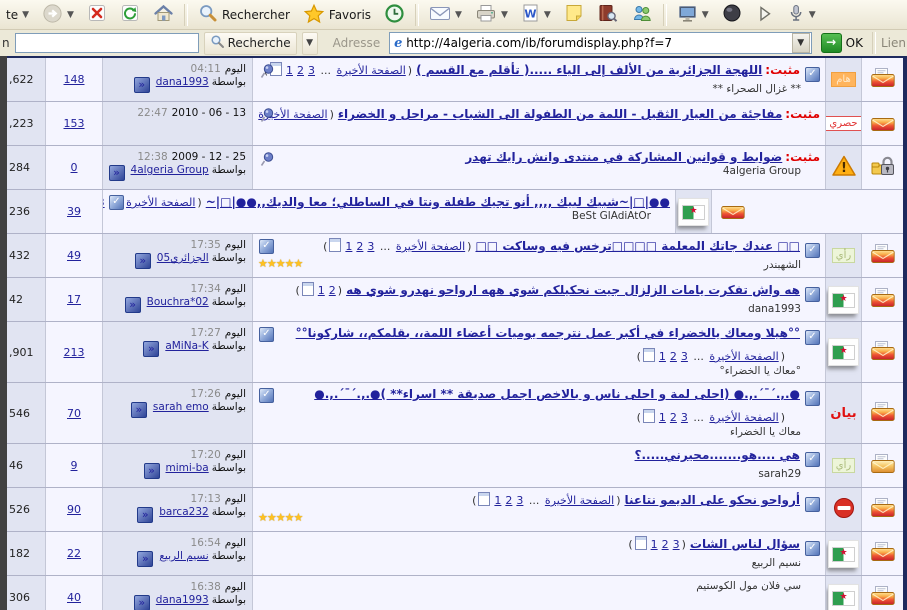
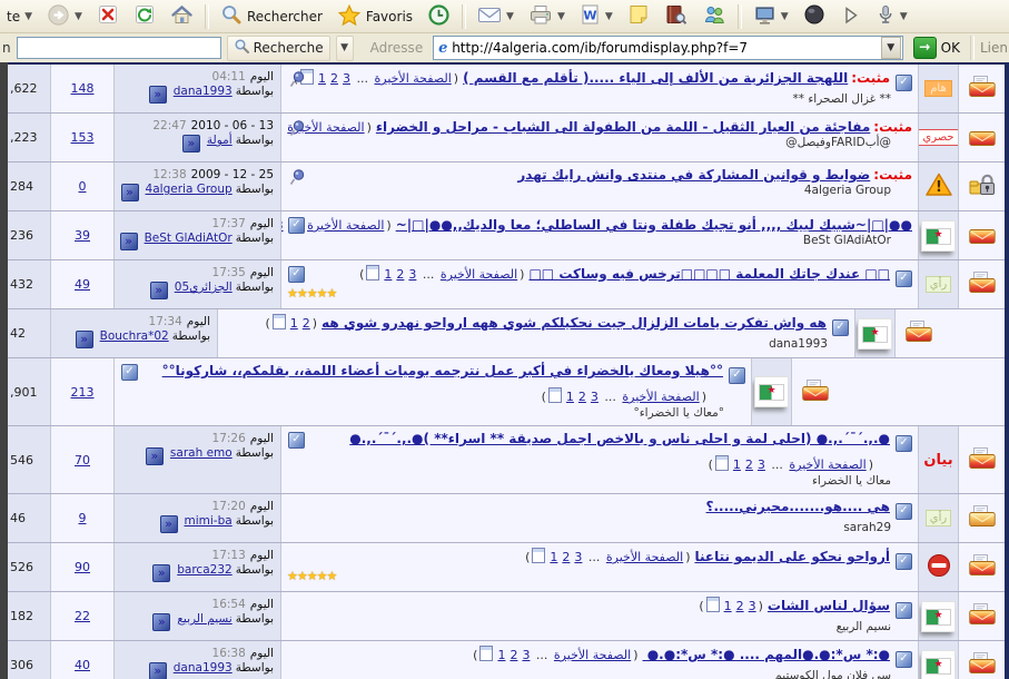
  te
  ▼
  ▼
  Rechercher
  Favoris
  ▼
  ▼
  W
  ▼
  ▼
  ▼
  n
  Recherche
  ▼
  Adresse
  e
  http://4algeria.com/ib/forumdisplay.php?f=7
  ▼
  →
  OK
  Lien
  ,622
  148
  اليوم04:11
  بواسطةdana1993«
  ✓مثبت:اللهجة الجزائرية من الألف إلى الياء .....( تأقلم مع القسم )1 2 3 ... الصفحة الأخيرة )
  ** غزال الصحراء **
  هام
  ,223
  153
  2010 - 06 - 1322:47
+ بواسطةأمولة«
  مثبت:مفاجئة من العيار الثقيل - اللمة من الطفولة الى الشباب - مراحل و الخضراء الصفحة الأخة )
+ @أبFARIDوفيصل@
  حصري
  284
  0
  2009 - 12 - 2512:38
  بواسطة4algeria Group«
  مثبت:ضوابط و قوانين المشاركة في منتدى وانش رايك تهدر
  4algeria Group
  !
  236
  39
+ اليوم17:37
+ بواسطةBeSt GlAdiAtOr«
  ✓
  ●●|□|~شبيك لبيك ,,,, أنو تجيك طفلة ونتا في الساطلي؛ معا والديك,,●●|□|~ الصفحة الأخيرة )
  BeSt GlAdiAtOr
  ★
  432
  49
  اليوم17:35
  بواسطةالجزائري05«
  ✓
  ★★★★★
  ✓□□ عندك جاتك المعلمة □□□□ترخس فيه وساكت □□( 1 2 3 ... الصفحة الأخيرة )
- الشهبندر
  رأي
  42
- 17
  اليوم17:34
  بواسطةBouchra*02«
  ✓هه واش تفكرت يامات الزلزال جيت نحكيلكم شوي ههه ارواحو نهدرو شوي هه( 1 2 )
  dana1993
  ★
  ,901
  213
- اليوم17:27
- بواسطةaMiNa-K«
  ✓
  ✓°°هيلا ومعاك يالخضراء في أكبر عمل نترجمه يوميات أعضاء اللمة،، بقلمكم،، شاركونا°°
  ( 1 2 3 ... الصفحة الأخيرة )
  °معاك يا الخضراء°
  ★
  546
  70
  اليوم17:26
  بواسطةsarah emo«
  ✓
  ✓●.,.´¯´.,.● (احلى لمة و احلى ناس و بالاخص اجمل صديقة ** اسراء** )●.,.´¯´.,.●
  ( 1 2 3 ... الصفحة الأخيرة )
  معاك يا الخضراء
  بيان
  46
  9
  اليوم17:20
  بواسطةmimi-ba«
  ✓هي ....هو.......محيرني.....؟
  sarah29
  رأي
  526
  90
  اليوم17:13
  بواسطةbarca232«
  ★★★★★
  ✓أرواحو نحكو على الديمو نتاعنا( 1 2 3 ... الصفحة الأخيرة )
  182
  22
  اليوم16:54
  بواسطةنسيم الربيع«
  ✓سؤال لناس الشات( 1 2 3 )
  نسيم الربيع
  ★
  306
  40
  اليوم16:38
  بواسطةdana1993«
+ ✓●:* س*:●.●المهم .... ●:* س*:●.● ( 1 2 3 ... الصفحة الأخيرة )
  سي فلان مول الكوستيم
  ★
